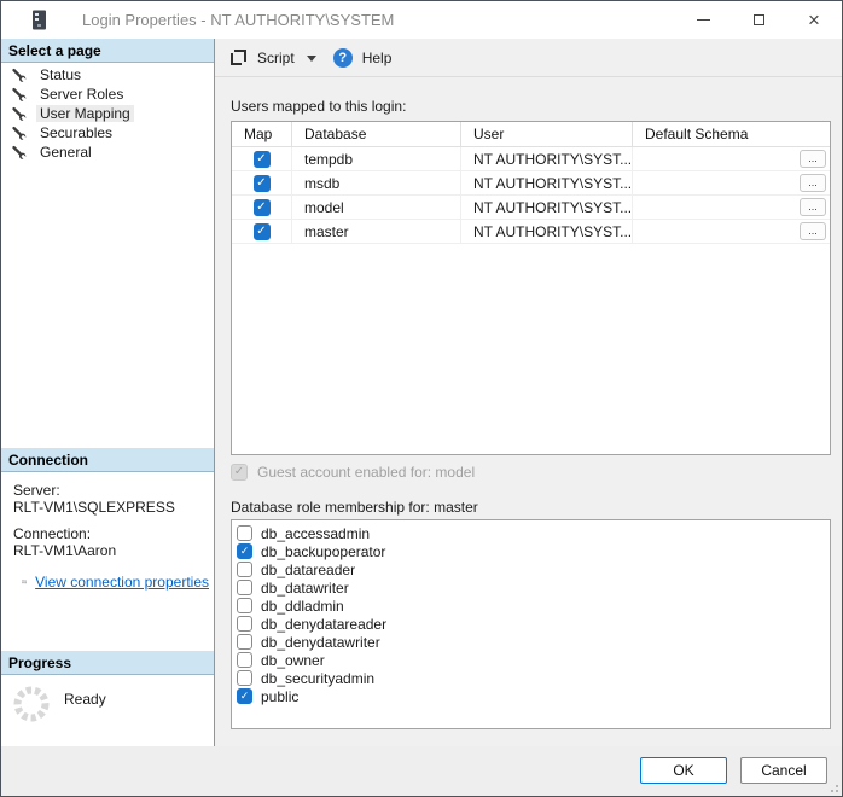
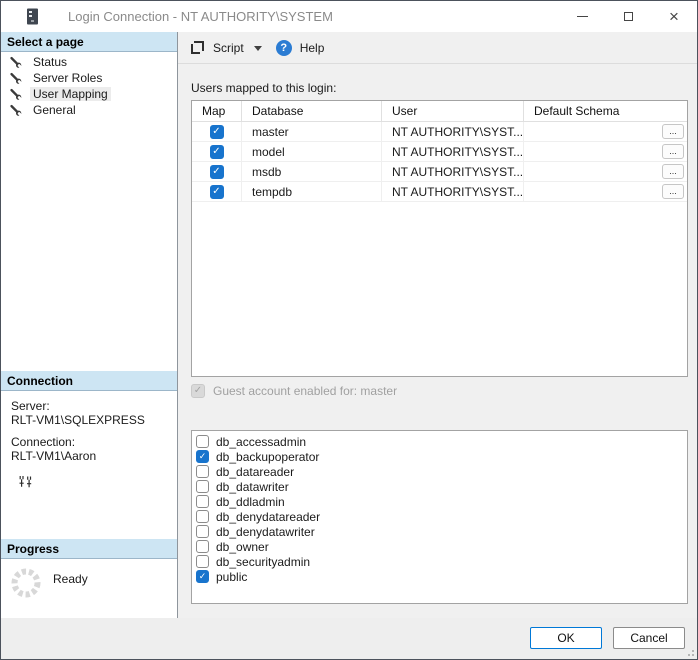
- Login Properties - NT AUTHORITY\SYSTEM
+ Login Connection - NT AUTHORITY\SYSTEM
  ×
  Select a page
  Status
  Server Roles
  User Mapping
- Securables
  General
  Connection
  Server:
  RLT-VM1\SQLEXPRESS
  Connection:
  RLT-VM1\Aaron
- View connection properties
  Progress
  Ready
  Script
  ?
  Help
  Users mapped to this login:
  Map
  Database
  User
  Default Schema
- tempdb
+ master
  NT AUTHORITY\SYST...
  ...
- msdb
+ model
  NT AUTHORITY\SYST...
  ...
- model
+ msdb
  NT AUTHORITY\SYST...
  ...
- master
+ tempdb
  NT AUTHORITY\SYST...
  ...
- Guest account enabled for: model
+ Guest account enabled for: master
- Database role membership for: master
  db_accessadmin
  db_backupoperator
  db_datareader
  db_datawriter
  db_ddladmin
  db_denydatareader
  db_denydatawriter
  db_owner
  db_securityadmin
  public
  OK
  Cancel
